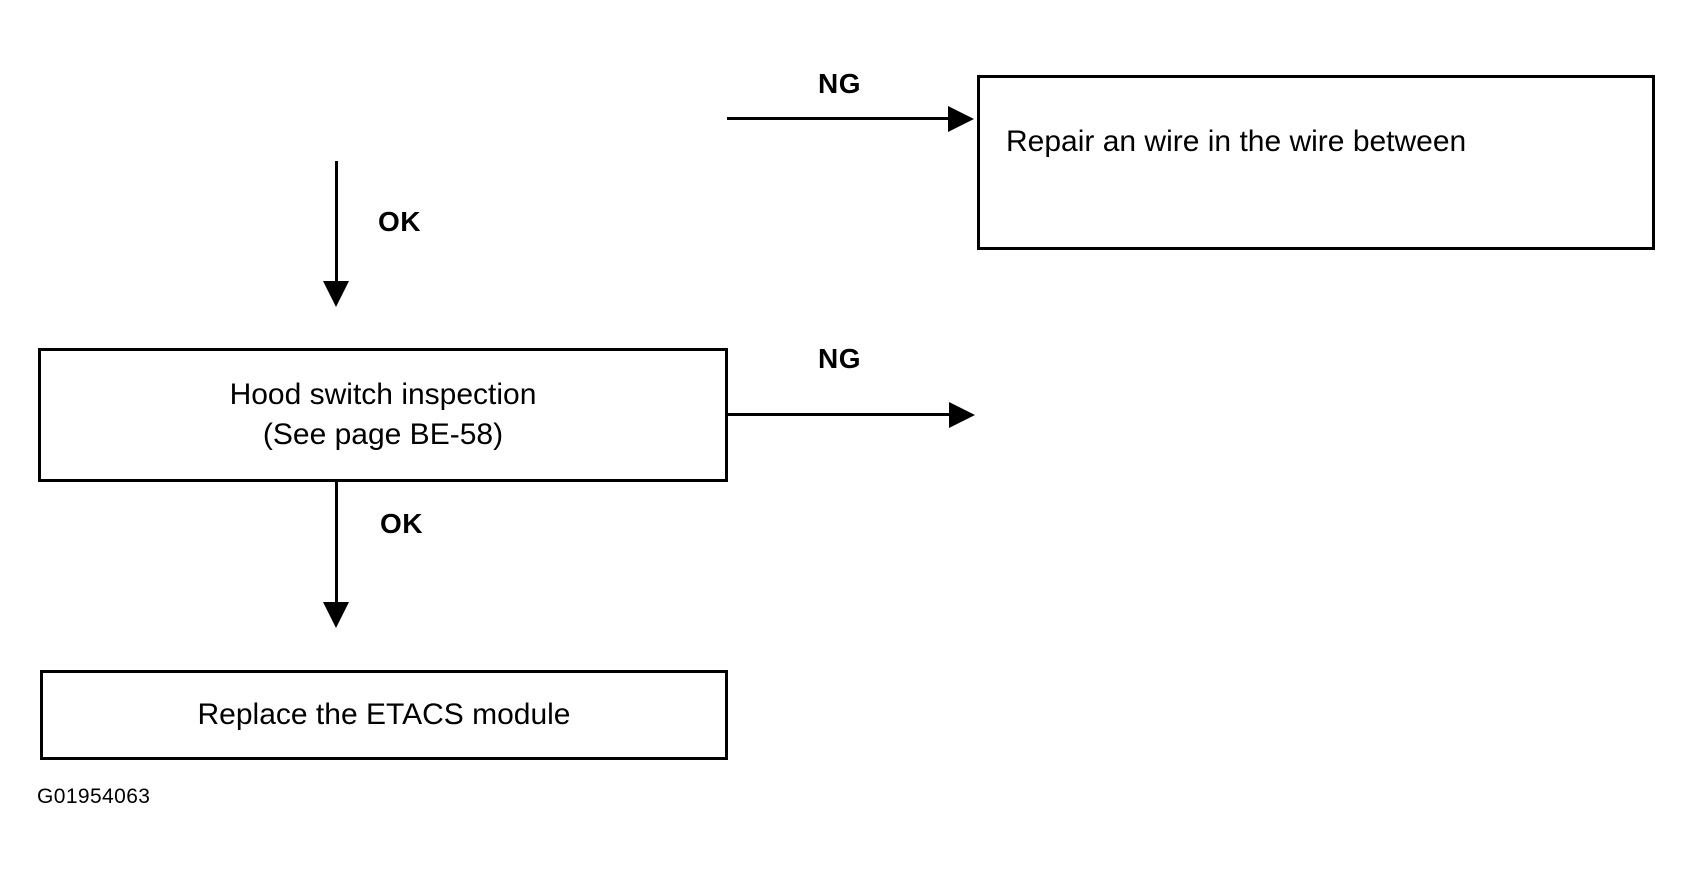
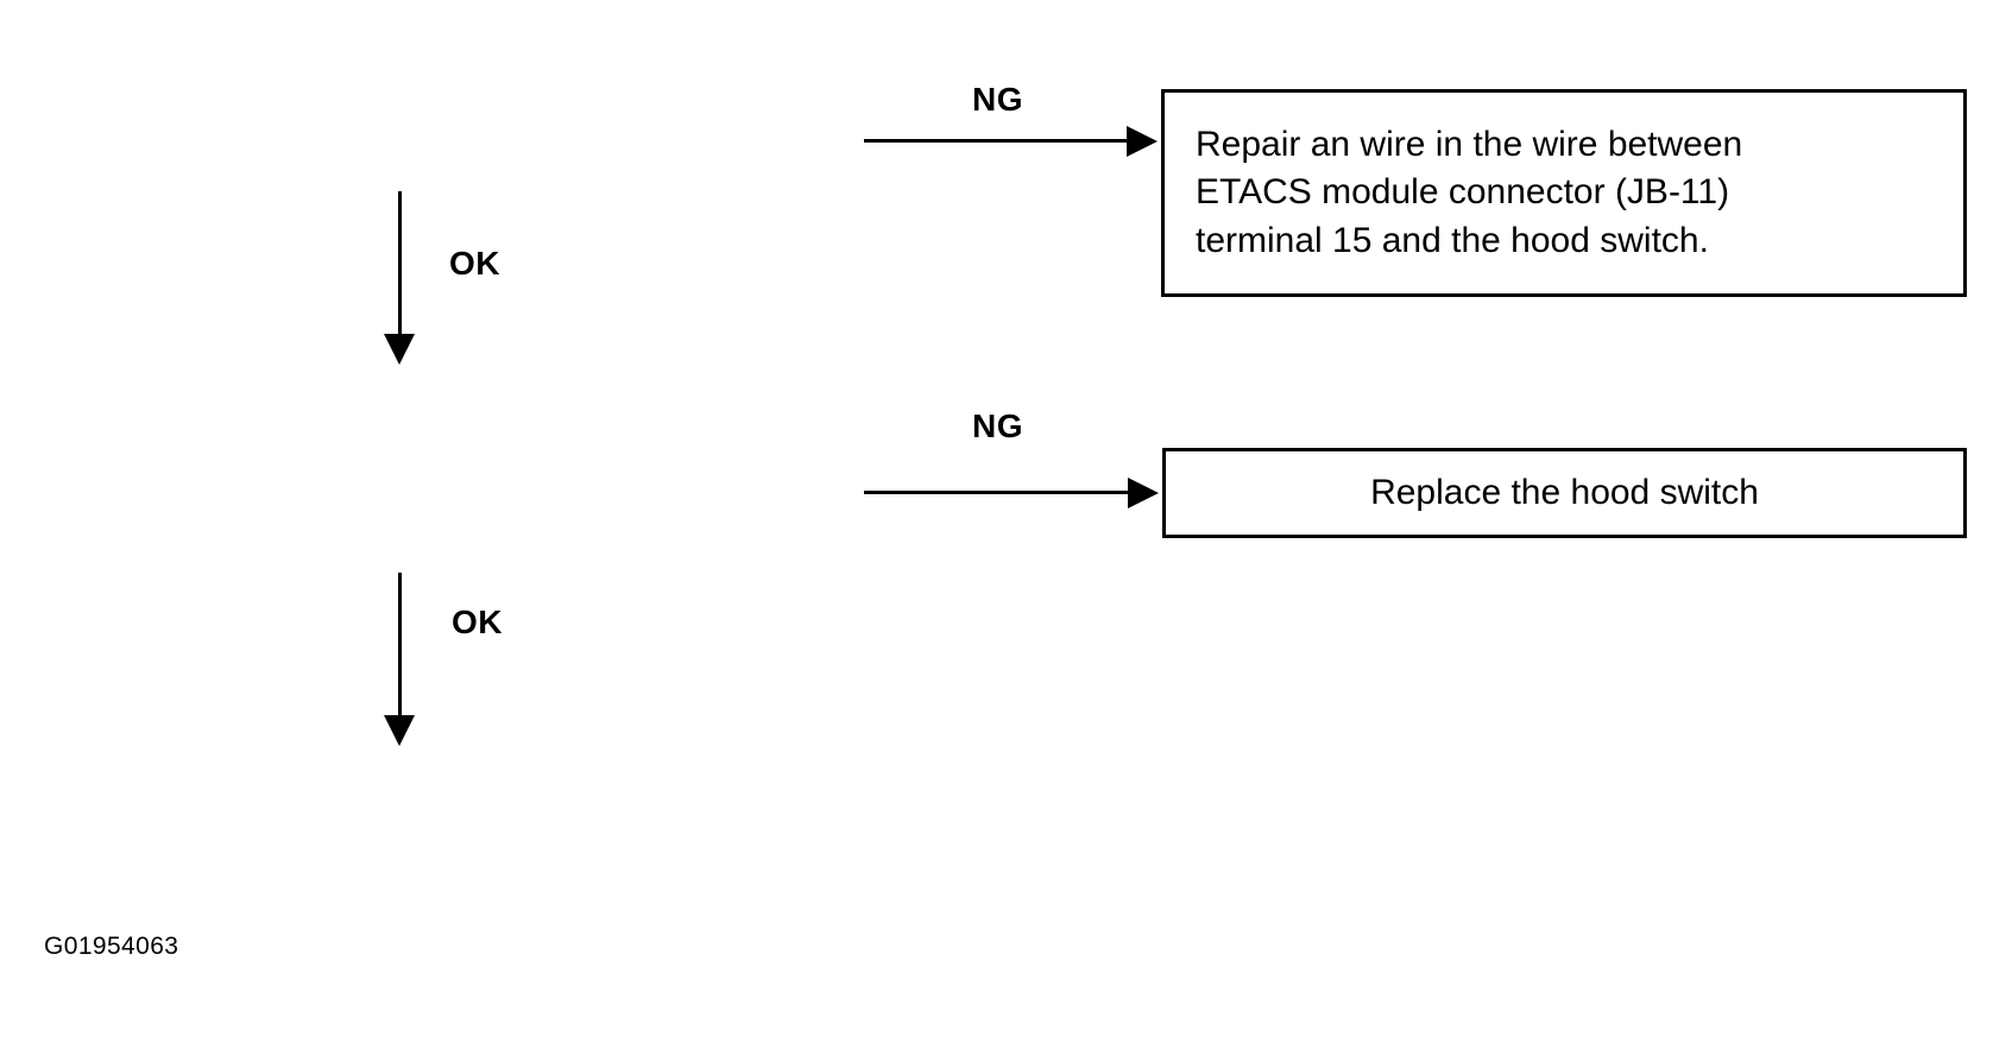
- Hood switch inspection
- (See page BE-58)
- Replace the ETACS module
  Repair an wire in the wire between
+ ETACS module connector (JB-11)
+ terminal 15 and the hood switch.
+ Replace the hood switch
  NG
  OK
  NG
  OK
  G01954063
